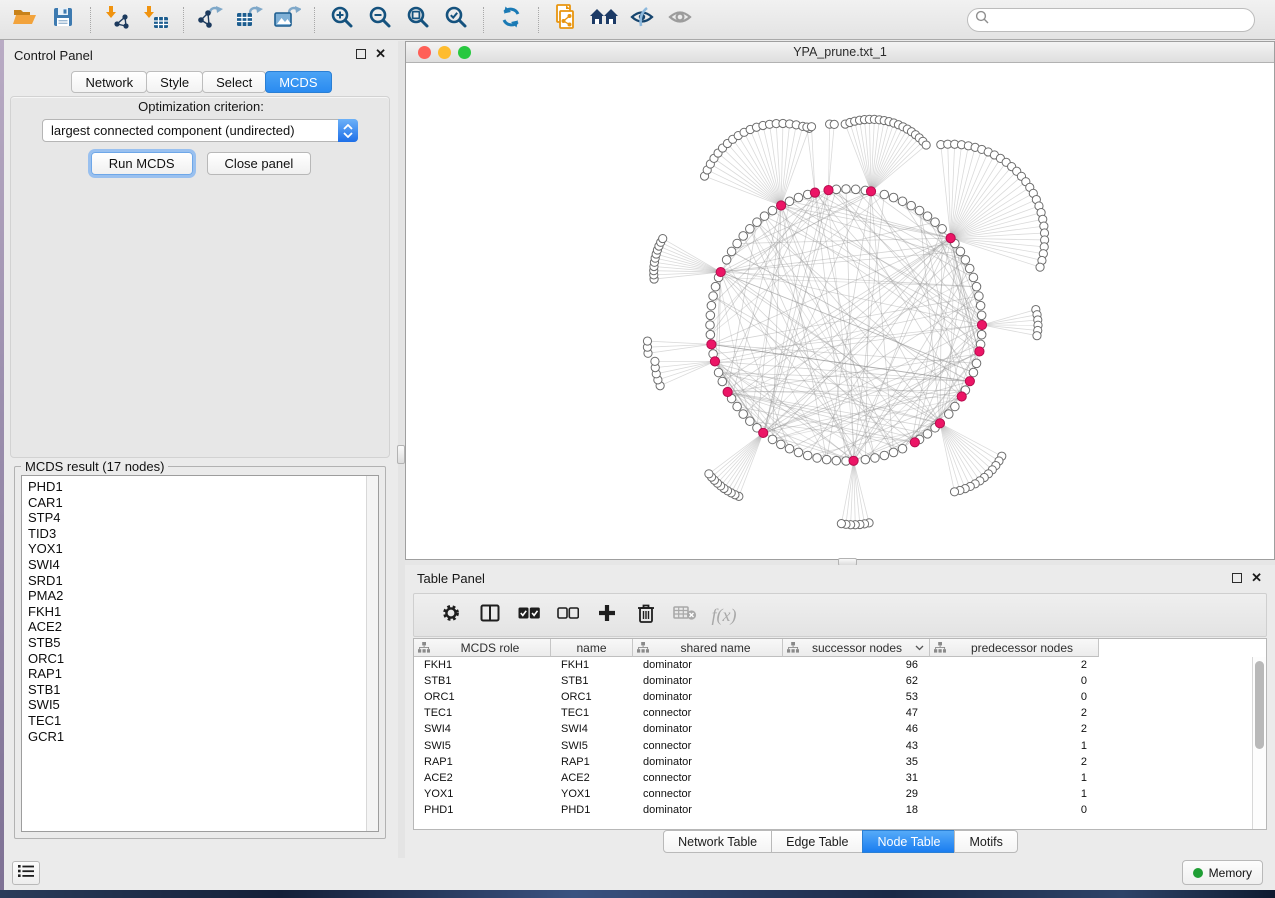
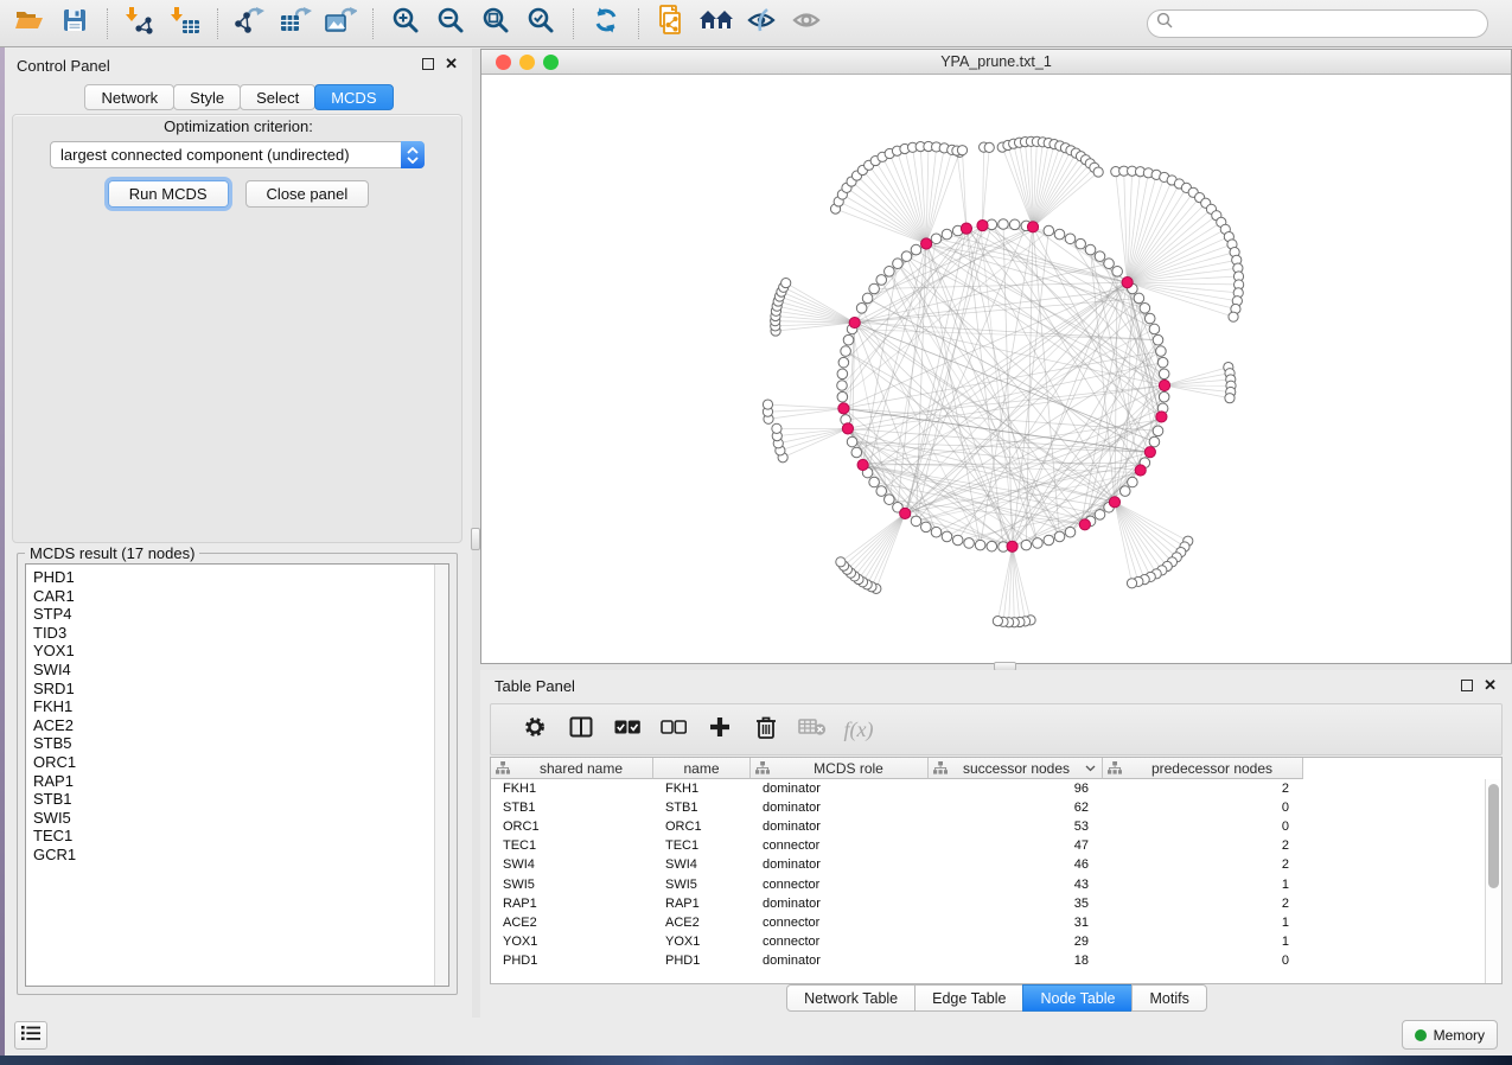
  Control Panel
  ✕
  Network
  Style
  Select
  MCDS
  Optimization criterion:
  largest connected component (undirected)
  Run MCDS
  Close panel
  MCDS result (17 nodes)
  PHD1
  CAR1
  STP4
  TID3
  YOX1
  SWI4
  SRD1
- PMA2
  FKH1
  ACE2
  STB5
  ORC1
  RAP1
  STB1
  SWI5
  TEC1
  GCR1
  YPA_prune.txt_1
  Table Panel
  ✕
  f(x)
- MCDS role
+ shared name
  name
- shared name
+ MCDS role
  successor nodes
  predecessor nodes
  FKH1
  FKH1
  dominator
  96
  2
  STB1
  STB1
  dominator
  62
  0
  ORC1
  ORC1
  dominator
  53
  0
  TEC1
  TEC1
  connector
  47
  2
  SWI4
  SWI4
  dominator
  46
  2
  SWI5
  SWI5
  connector
  43
  1
  RAP1
  RAP1
  dominator
  35
  2
  ACE2
  ACE2
  connector
  31
  1
  YOX1
  YOX1
  connector
  29
  1
  PHD1
  PHD1
  dominator
  18
  0
  Network Table
  Edge Table
  Node Table
  Motifs
  Memory
